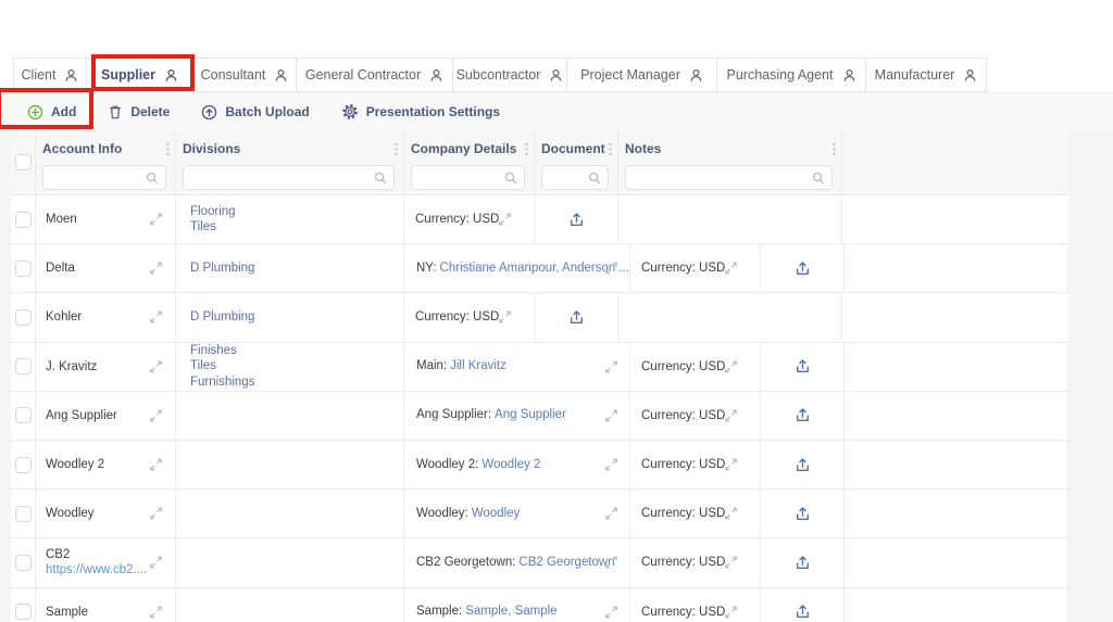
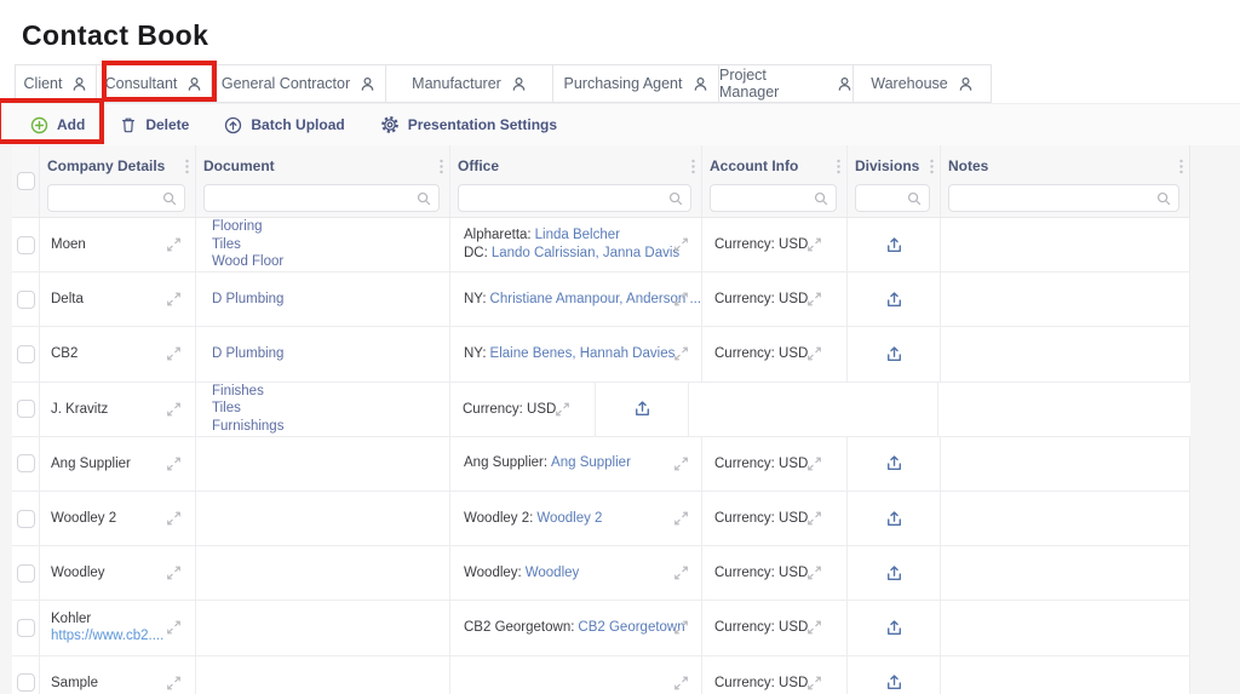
+ Contact Book
  Client
- Supplier
  Consultant
  General Contractor
- Subcontractor
- Project Manager
+ Manufacturer
  Purchasing Agent
- Manufacturer
+ Project Manager
+ Warehouse
  Add
  Delete
  Batch Upload
  Presentation Settings
- Account Info
+ Company Details
- Divisions
+ Document
+ Office
- Company Details
+ Account Info
- Document
+ Divisions
  Notes
  Moen
  Flooring
  Tiles
+ Wood Floor
+ Alpharetta: Linda Belcher
+ DC: Lando Calrissian, Janna Davis
  Currency: USD
  Delta
  D Plumbing
  NY: Christiane Amanpour, Anderson ...
  Currency: USD
- Kohler
+ CB2
  D Plumbing
+ NY: Elaine Benes, Hannah Davies
  Currency: USD
  J. Kravitz
  Finishes
  Tiles
  Furnishings
- Main: Jill Kravitz
  Currency: USD
  Ang Supplier
  Ang Supplier: Ang Supplier
  Currency: USD
  Woodley 2
  Woodley 2: Woodley 2
  Currency: USD
  Woodley
  Woodley: Woodley
  Currency: USD
- CB2
+ Kohler
  https://www.cb2....
  CB2 Georgetown: CB2 Georgetown
  Currency: USD
  Sample
- Sample: Sample, Sample
  Currency: USD
